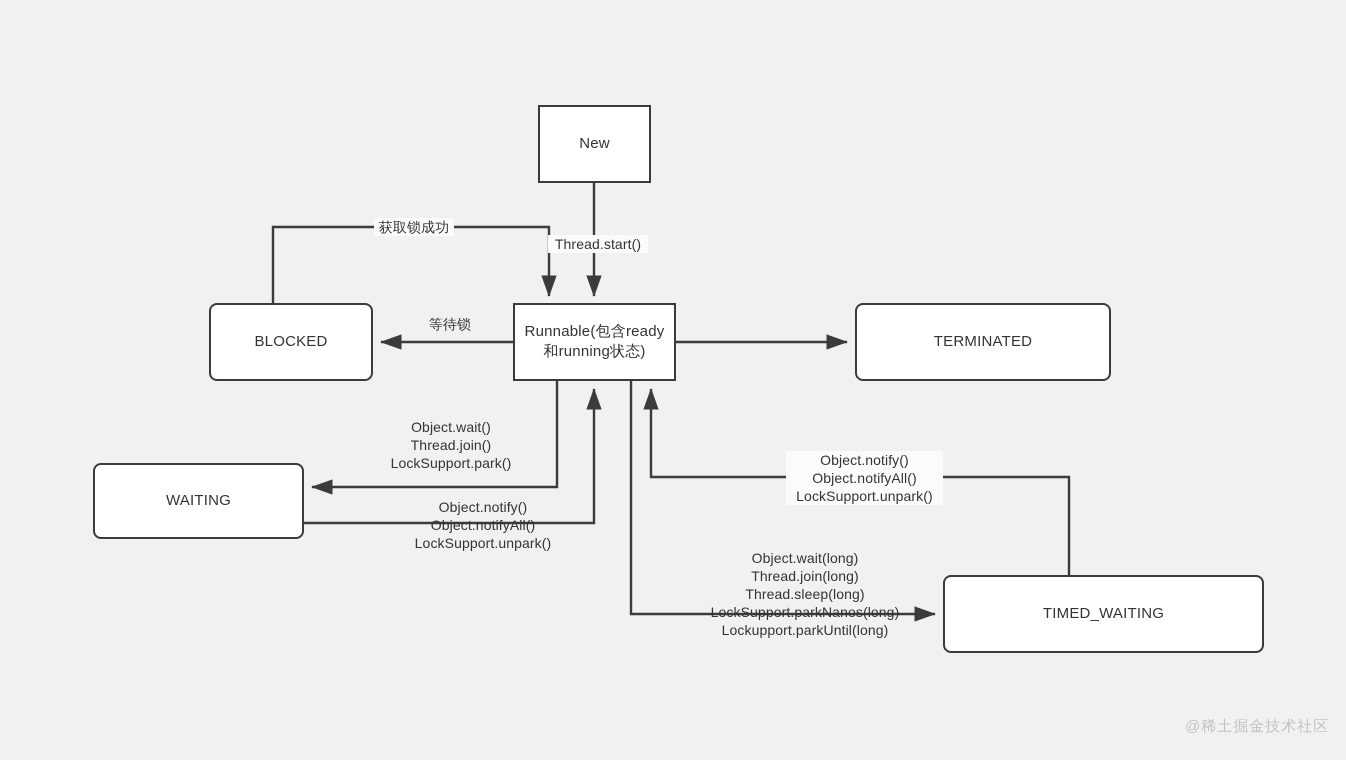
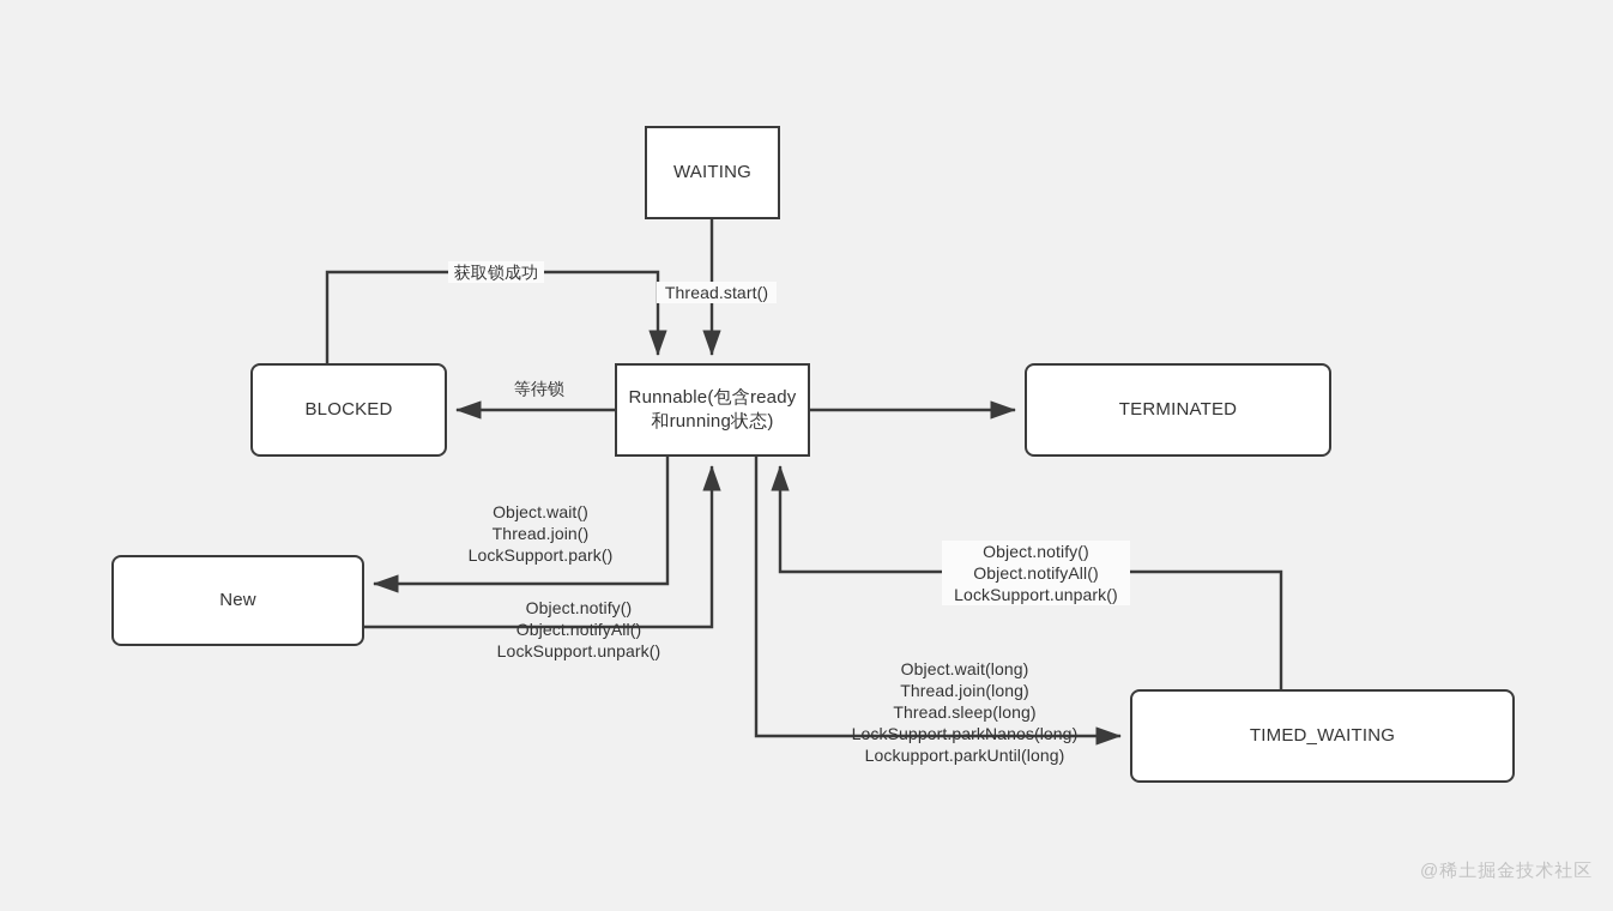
- New
+ WAITING
  BLOCKED
  Runnable(包含ready
  和running状态)
  TERMINATED
- WAITING
+ New
  TIMED_WAITING
  Thread.start()
  获取锁成功
  等待锁
  Object.wait()
  Thread.join()
  LockSupport.park()
  Object.notify()
  Object.notifyAll()
  LockSupport.unpark()
  Object.notify()
  Object.notifyAll()
  LockSupport.unpark()
  Object.wait(long)
  Thread.join(long)
  Thread.sleep(long)
  LockSupport.parkNanos(long)
  Lockupport.parkUntil(long)
  @稀土掘金技术社区
